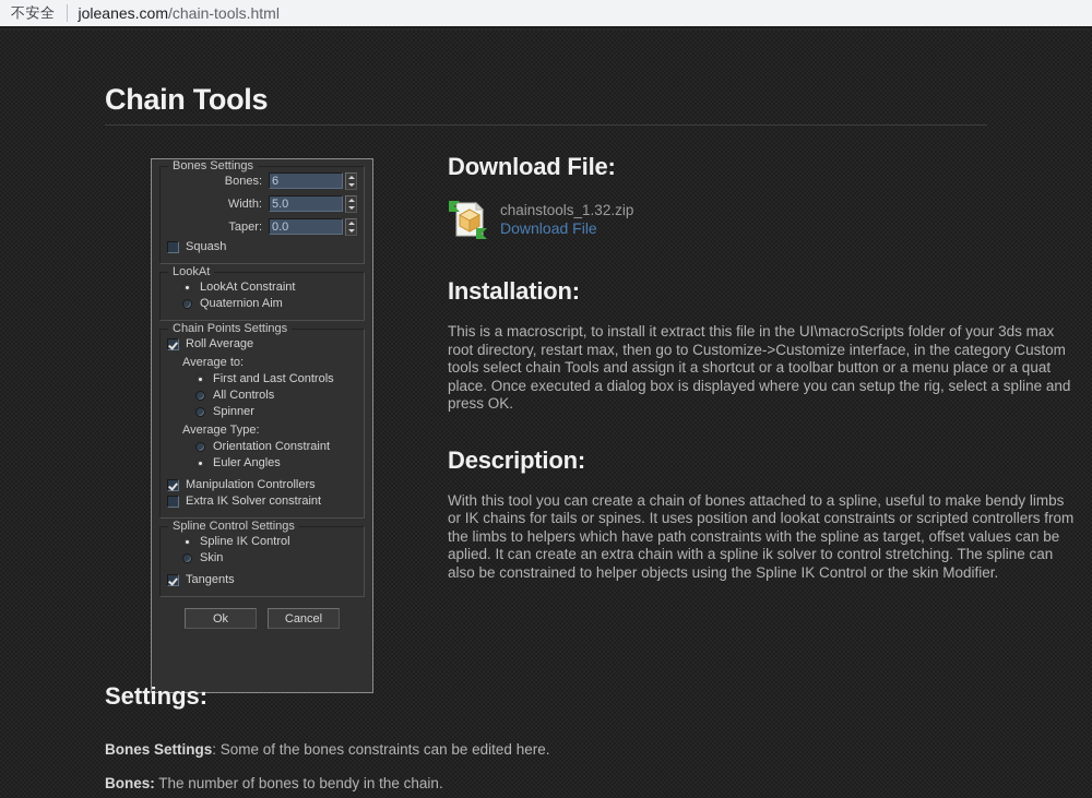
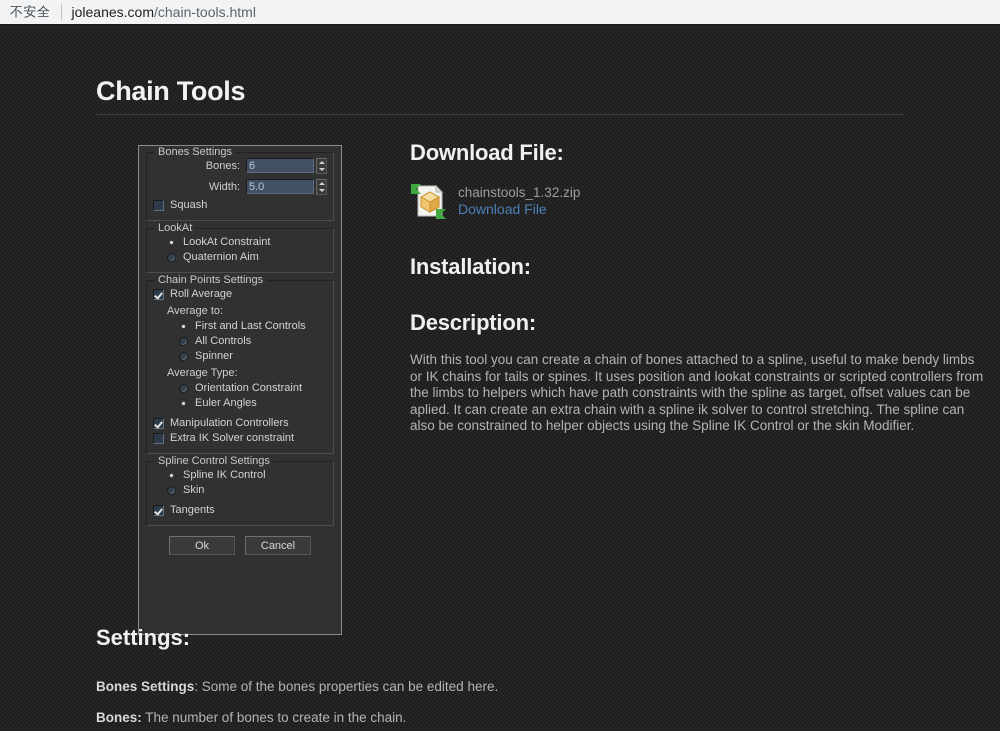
  不安全
  joleanes.com/chain-tools.html
  Chain Tools
  Bones Settings
  Bones:
  6
  Width:
  5.0
- Taper:
- 0.0
  Squash
  LookAt
  LookAt Constraint
  Quaternion Aim
  Chain Points Settings
  Roll Average
  Average to:
  First and Last Controls
  All Controls
  Spinner
  Average Type:
  Orientation Constraint
  Euler Angles
  Manipulation Controllers
  Extra IK Solver constraint
  Spline Control Settings
  Spline IK Control
  Skin
  Tangents
  Ok
  Cancel
  Download File:
  chainstools_1.32.zip
  Download File
  Installation:
- This is a macroscript, to install it extract this file in the UI\macroScripts folder of your 3ds max root directory, restart max, then go to Customize->Customize interface, in the category Custom tools select chain Tools and assign it a shortcut or a toolbar button or a menu place or a quat place. Once executed a dialog box is displayed where you can setup the rig, select a spline and press OK.
  Description:
  With this tool you can create a chain of bones attached to a spline, useful to make bendy limbs or IK chains for tails or spines. It uses position and lookat constraints or scripted controllers from the limbs to helpers which have path constraints with the spline as target, offset values can be aplied. It can create an extra chain with a spline ik solver to control stretching. The spline can also be constrained to helper objects using the Spline IK Control or the skin Modifier.
  Settings:
- Bones Settings: Some of the bones constraints can be edited here.
+ Bones Settings: Some of the bones properties can be edited here.
- Bones: The number of bones to bendy in the chain.
+ Bones: The number of bones to create in the chain.
